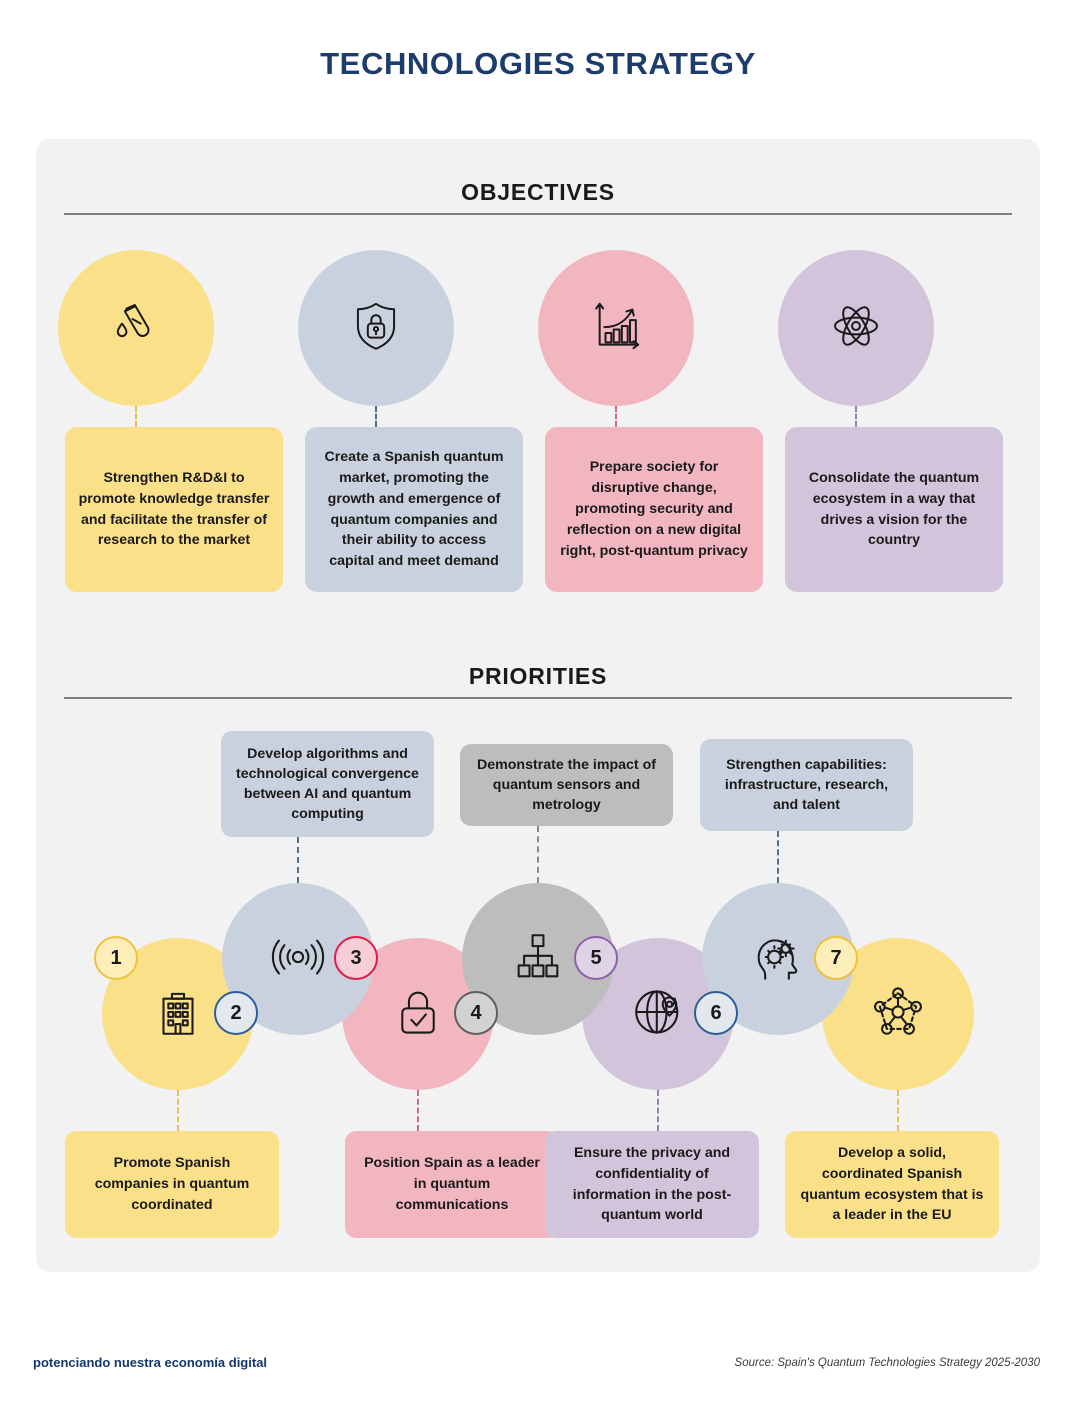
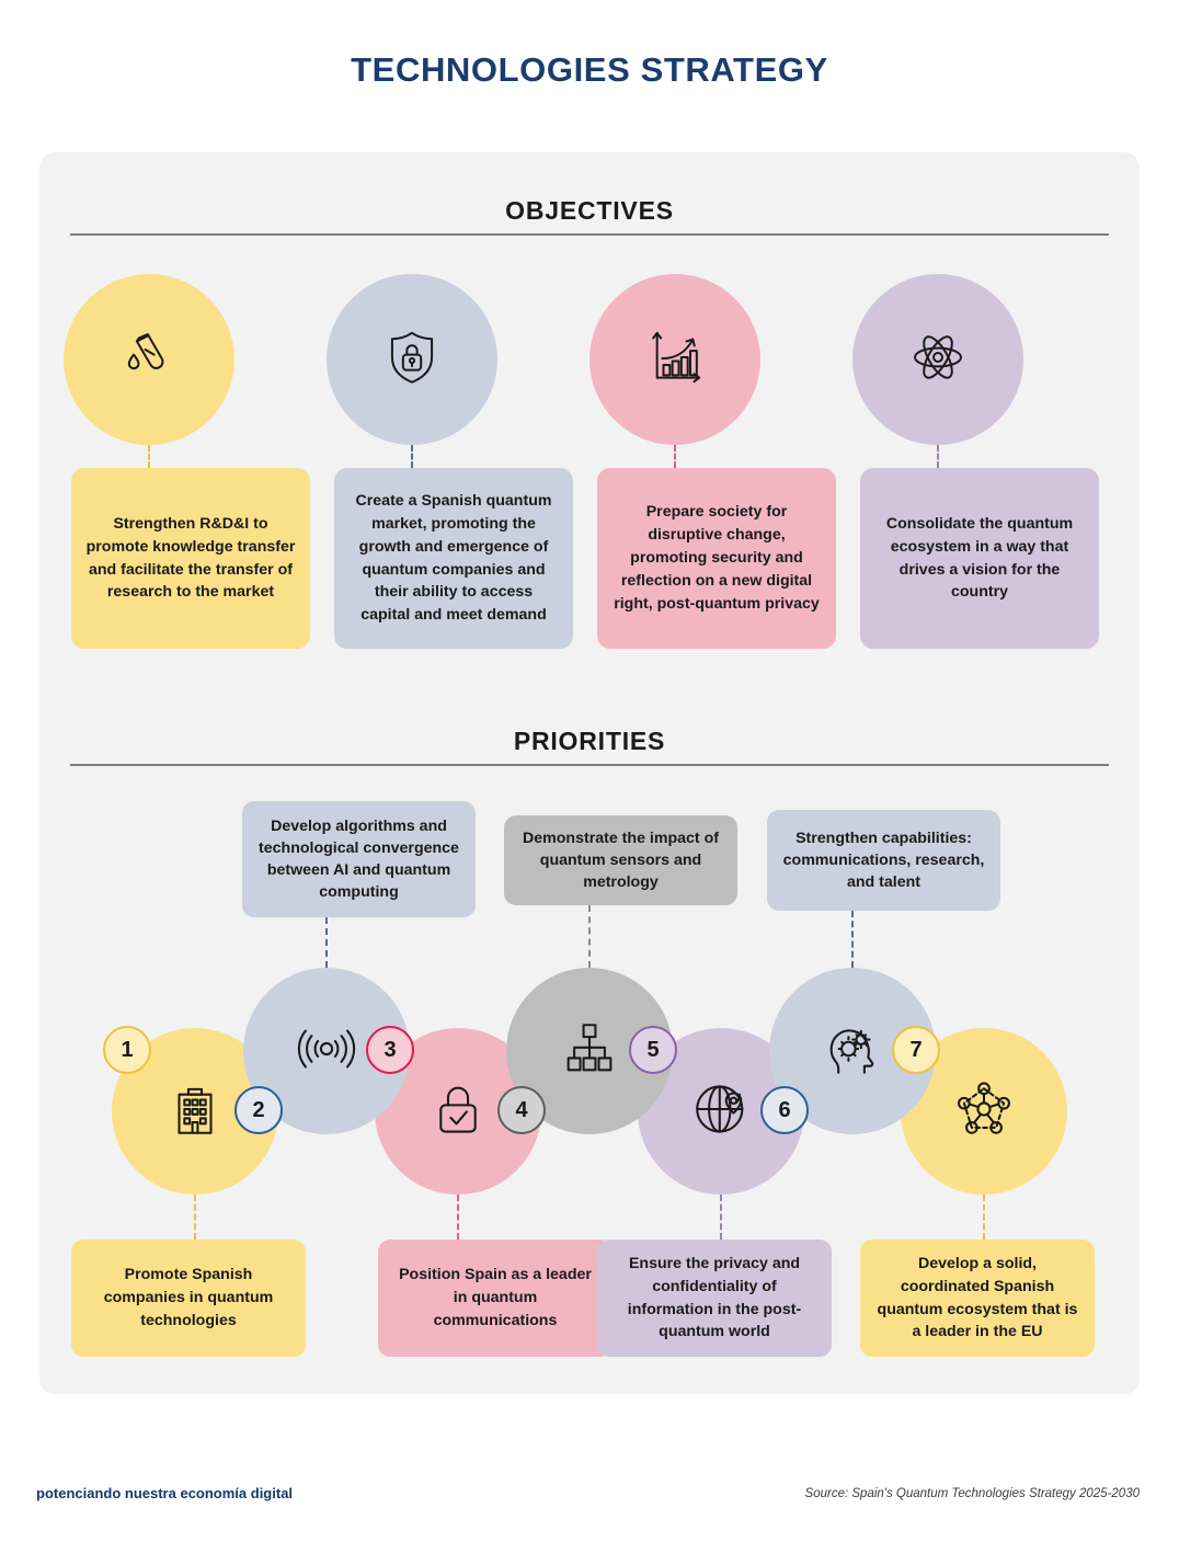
  TECHNOLOGIES STRATEGY
  OBJECTIVES
  PRIORITIES
  Strengthen R&D&I to promote knowledge transfer and facilitate the transfer of research to the market
  Create a Spanish quantum market, promoting the growth and emergence of quantum companies and their ability to access capital and meet demand
  Prepare society for disruptive change, promoting security and reflection on a new digital right, post-quantum privacy
  Consolidate the quantum ecosystem in a way that drives a vision for the country
  1
- Promote Spanish companies in quantum coordinated
+ Promote Spanish companies in quantum technologies
  2
  Develop algorithms and technological convergence between AI and quantum computing
  3
  Position Spain as a leader in quantum communications
  4
  Demonstrate the impact of quantum sensors and metrology
  5
  Ensure the privacy and confidentiality of information in the post-quantum world
  6
- Strengthen capabilities: infrastructure, research, and talent
+ Strengthen capabilities: communications, research, and talent
  7
  Develop a solid, coordinated Spanish quantum ecosystem that is a leader in the EU
  potenciando nuestra economía digital
  Source: Spain's Quantum Technologies Strategy 2025-2030
